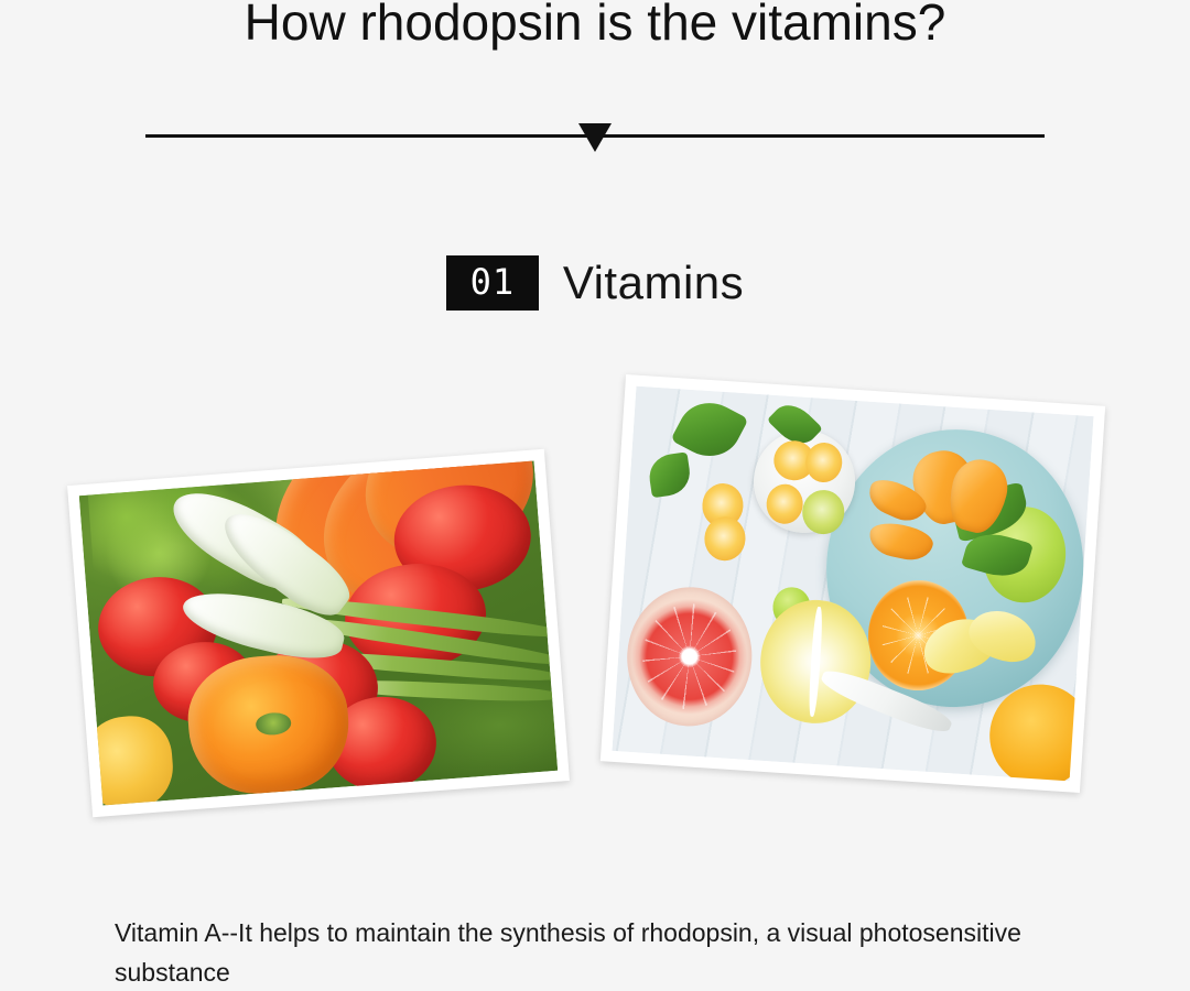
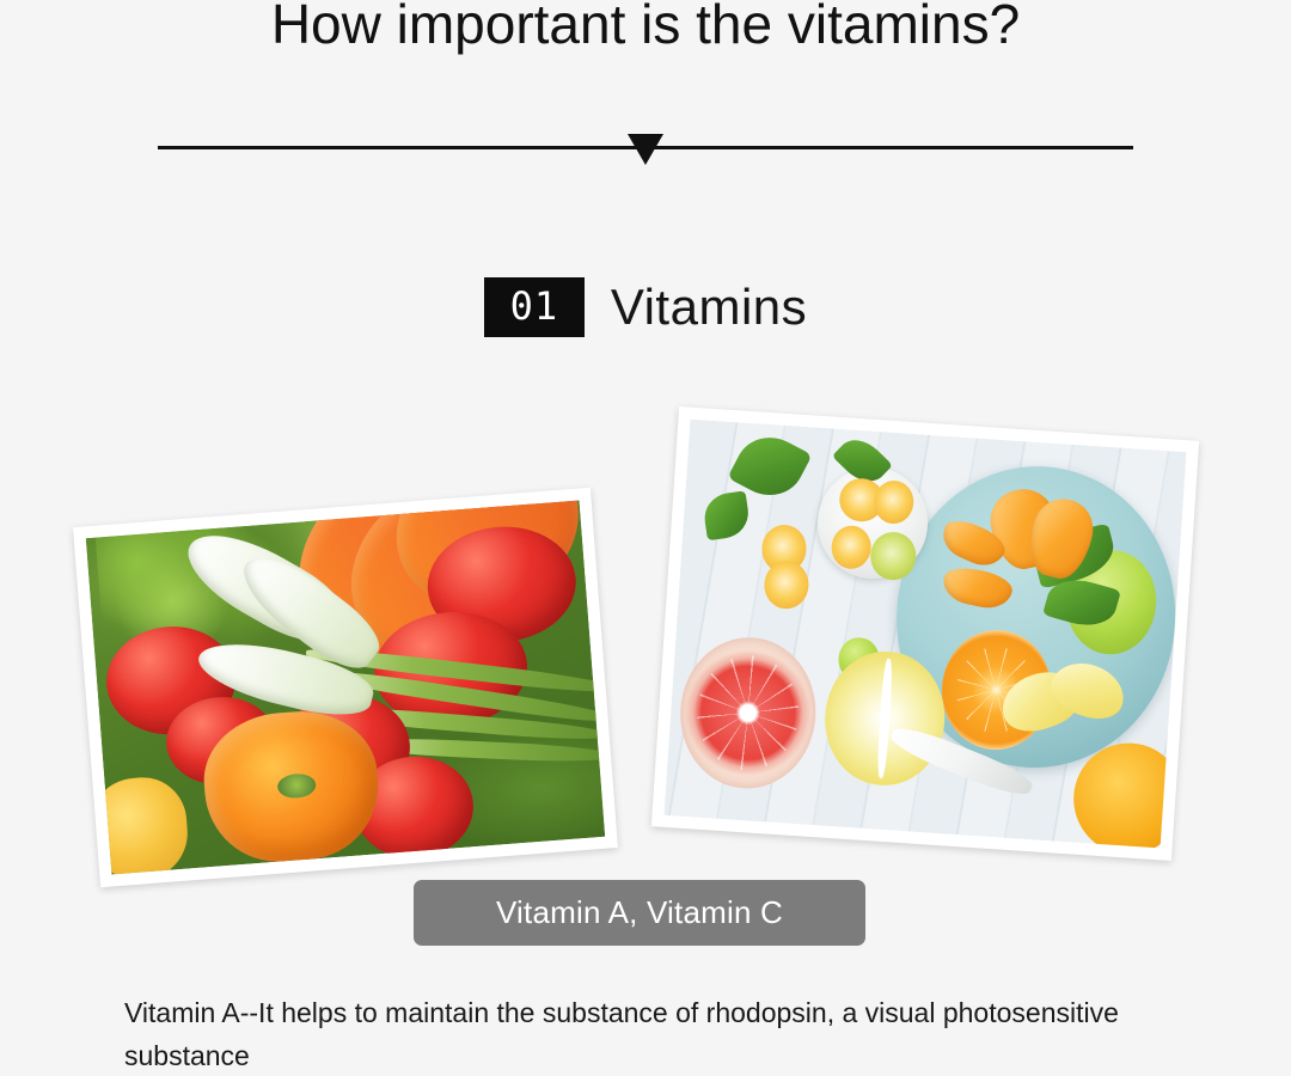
- How rhodopsin is the vitamins?
+ How important is the vitamins?
  01
  Vitamins
+ Vitamin A, Vitamin C
- Vitamin A--It helps to maintain the synthesis of rhodopsin, a visual photosensitive substance
+ Vitamin A--It helps to maintain the substance of rhodopsin, a visual photosensitive substance
